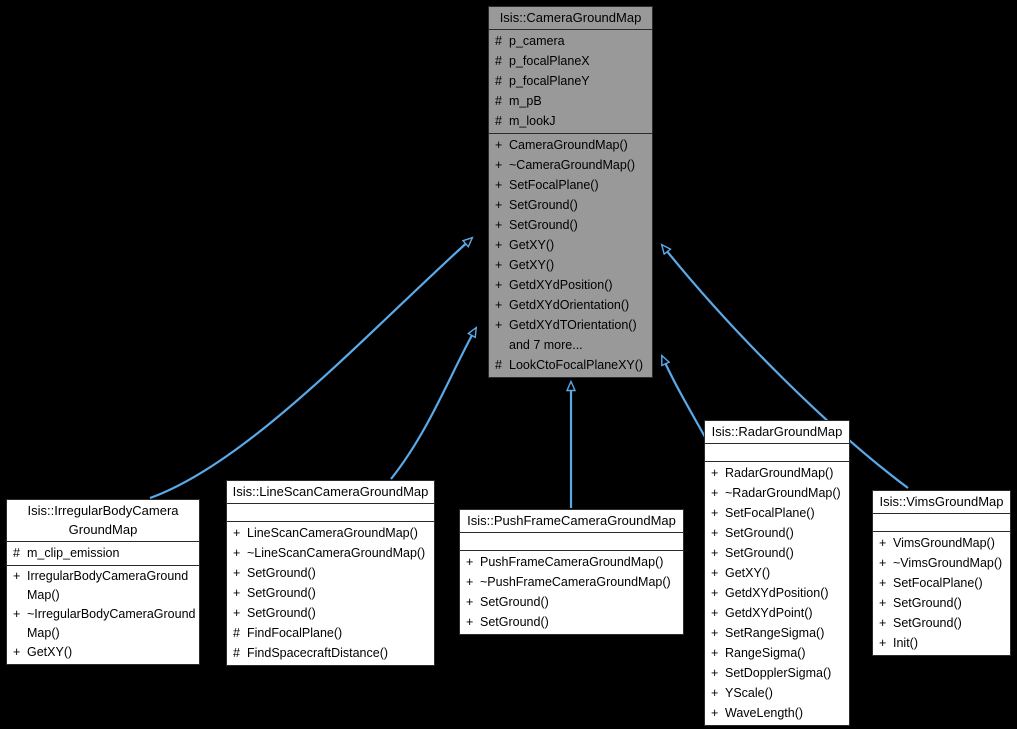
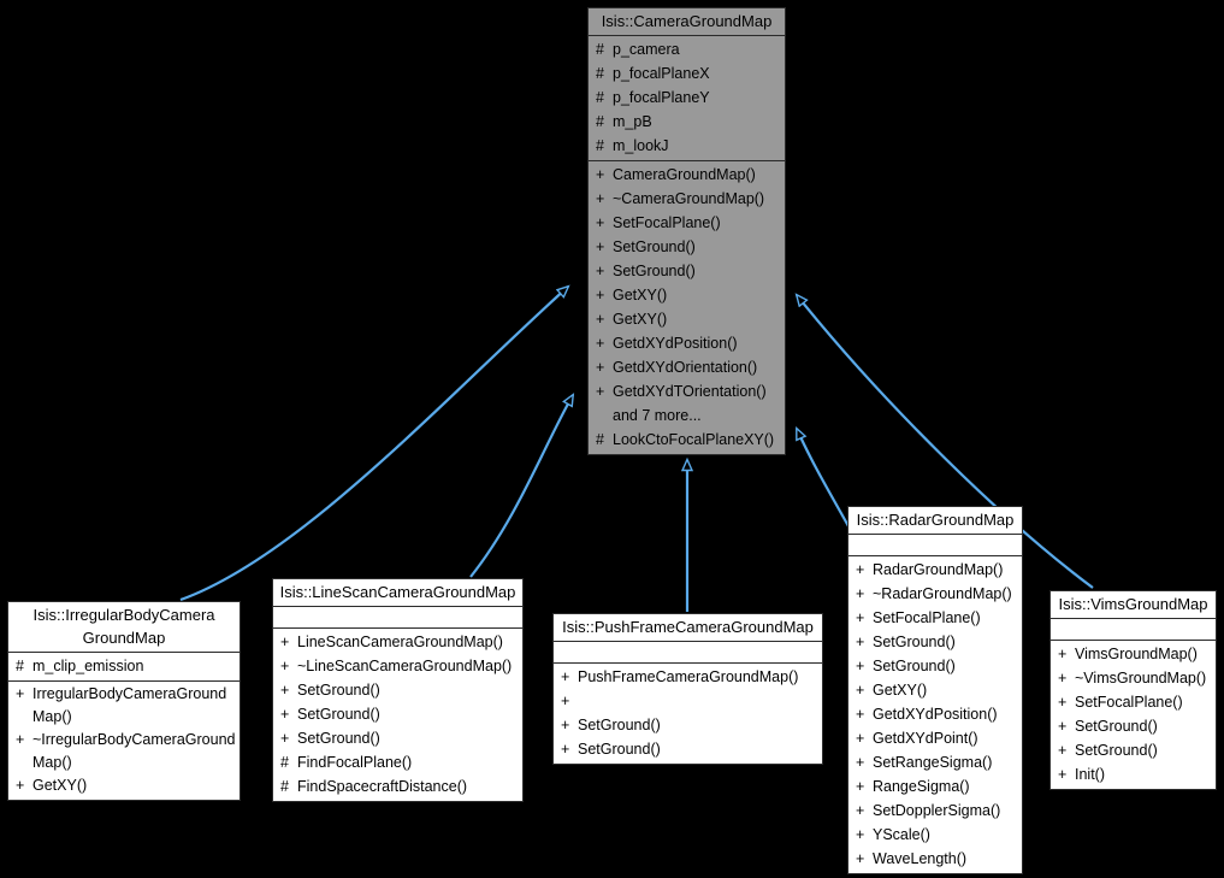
  Isis::CameraGroundMap
  #
  p_camera
  #
  p_focalPlaneX
  #
  p_focalPlaneY
  #
  m_pB
  #
  m_lookJ
  +
  CameraGroundMap()
  +
  ~CameraGroundMap()
  +
  SetFocalPlane()
  +
  SetGround()
  +
  SetGround()
  +
  GetXY()
  +
  GetXY()
  +
  GetdXYdPosition()
  +
  GetdXYdOrientation()
  +
  GetdXYdTOrientation()
  and 7 more...
  #
  LookCtoFocalPlaneXY()
  Isis::IrregularBodyCamera
  GroundMap
  #
  m_clip_emission
  +
  IrregularBodyCameraGround Map()
  +
  ~IrregularBodyCameraGround Map()
  +
  GetXY()
  Isis::LineScanCameraGroundMap
  +
  LineScanCameraGroundMap()
  +
  ~LineScanCameraGroundMap()
  +
  SetGround()
  +
  SetGround()
  +
  SetGround()
  #
  FindFocalPlane()
  #
  FindSpacecraftDistance()
  Isis::PushFrameCameraGroundMap
  +
  PushFrameCameraGroundMap()
  +
- ~PushFrameCameraGroundMap()
  +
  SetGround()
  +
  SetGround()
  Isis::RadarGroundMap
  +
  RadarGroundMap()
  +
  ~RadarGroundMap()
  +
  SetFocalPlane()
  +
  SetGround()
  +
  SetGround()
  +
  GetXY()
  +
  GetdXYdPosition()
  +
  GetdXYdPoint()
  +
  SetRangeSigma()
  +
  RangeSigma()
  +
  SetDopplerSigma()
  +
  YScale()
  +
  WaveLength()
  Isis::VimsGroundMap
  +
  VimsGroundMap()
  +
  ~VimsGroundMap()
  +
  SetFocalPlane()
  +
  SetGround()
  +
  SetGround()
  +
  Init()
